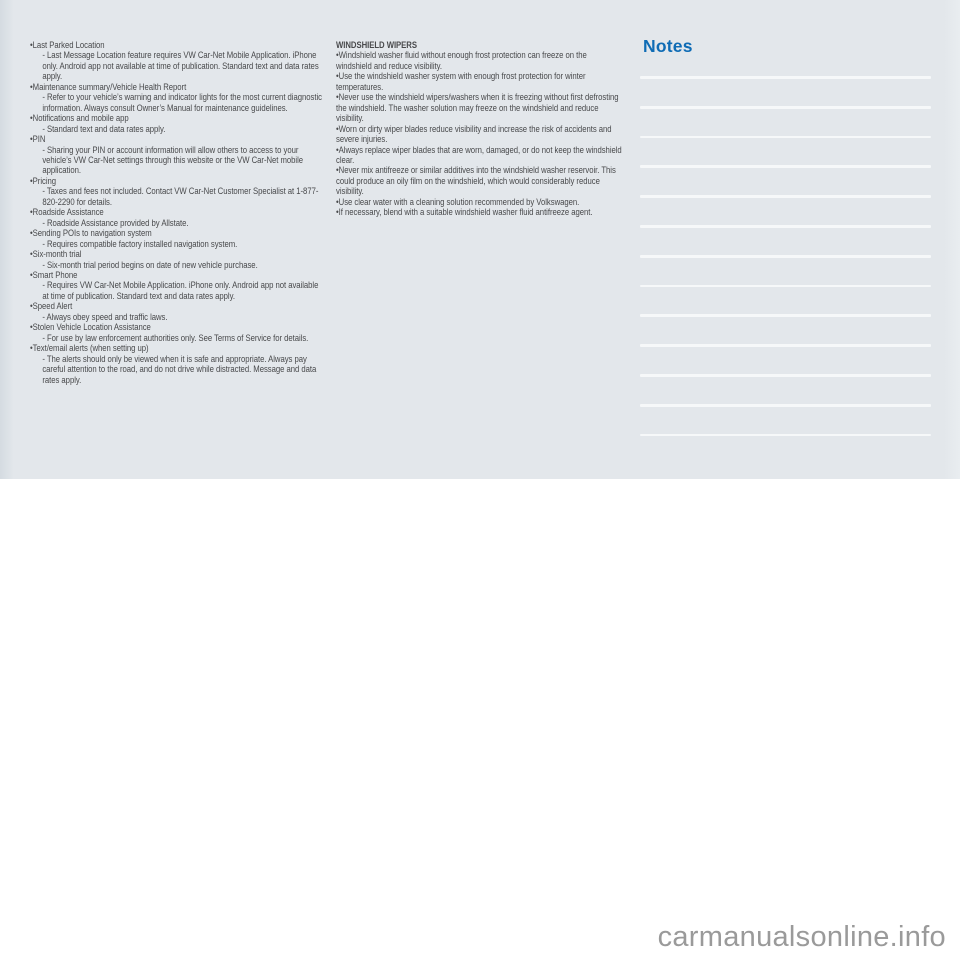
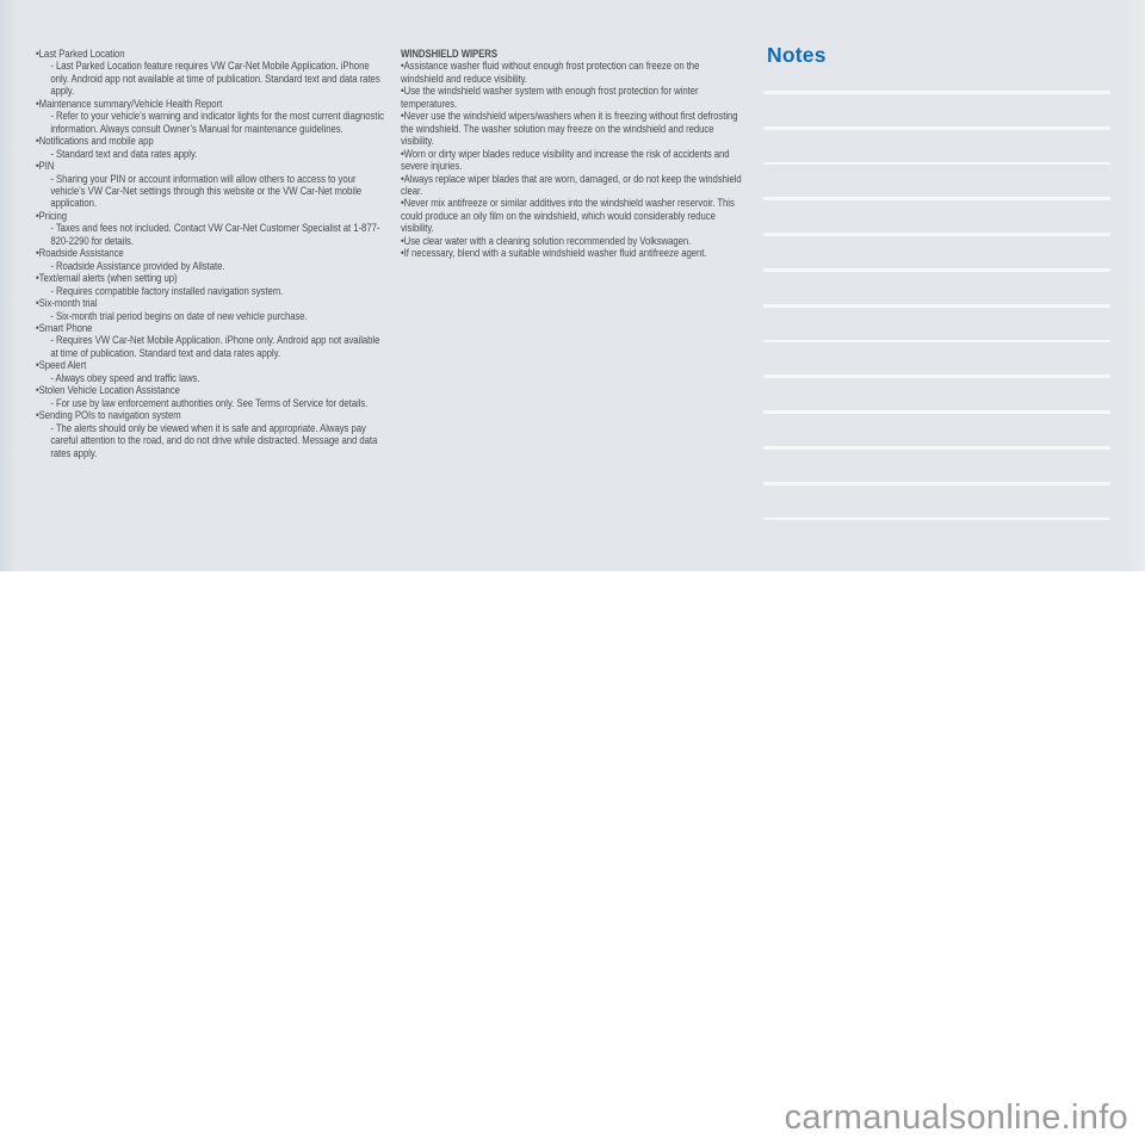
  Last Parked Location
- - Last Message Location feature requires VW Car-Net Mobile Application. iPhone only. Android app not available at time of publication. Standard text and data rates apply.
+ - Last Parked Location feature requires VW Car-Net Mobile Application. iPhone only. Android app not available at time of publication. Standard text and data rates apply.
  Maintenance summary/Vehicle Health Report
  - Refer to your vehicle’s warning and indicator lights for the most current diagnostic information. Always consult Owner’s Manual for maintenance guidelines.
  Notifications and mobile app
  - Standard text and data rates apply.
  PIN
  - Sharing your PIN or account information will allow others to access to your vehicle’s VW Car-Net settings through this website or the VW Car-Net mobile application.
  Pricing
  - Taxes and fees not included. Contact VW Car-Net Customer Specialist at 1-877-820-2290 for details.
  Roadside Assistance
  - Roadside Assistance provided by Allstate.
- Sending POIs to navigation system
+ Text/email alerts (when setting up)
  - Requires compatible factory installed navigation system.
  Six-month trial
  - Six-month trial period begins on date of new vehicle purchase.
  Smart Phone
  - Requires VW Car-Net Mobile Application. iPhone only. Android app not available at time of publication. Standard text and data rates apply.
  Speed Alert
  - Always obey speed and traffic laws.
  Stolen Vehicle Location Assistance
  - For use by law enforcement authorities only. See Terms of Service for details.
- Text/email alerts (when setting up)
+ Sending POIs to navigation system
  - The alerts should only be viewed when it is safe and appropriate. Always pay careful attention to the road, and do not drive while distracted. Message and data rates apply.
  WINDSHIELD WIPERS
- Windshield washer fluid without enough frost protection can freeze on the windshield and reduce visibility.
+ Assistance washer fluid without enough frost protection can freeze on the windshield and reduce visibility.
  Use the windshield washer system with enough frost protection for winter temperatures.
  Never use the windshield wipers/washers when it is freezing without first defrosting the windshield. The washer solution may freeze on the windshield and reduce visibility.
  Worn or dirty wiper blades reduce visibility and increase the risk of accidents and severe injuries.
  Always replace wiper blades that are worn, damaged, or do not keep the windshield clear.
  Never mix antifreeze or similar additives into the windshield washer reservoir. This could produce an oily film on the windshield, which would considerably reduce visibility.
  Use clear water with a cleaning solution recommended by Volkswagen.
  If necessary, blend with a suitable windshield washer fluid antifreeze agent.
  Notes
  carmanualsonline.info
